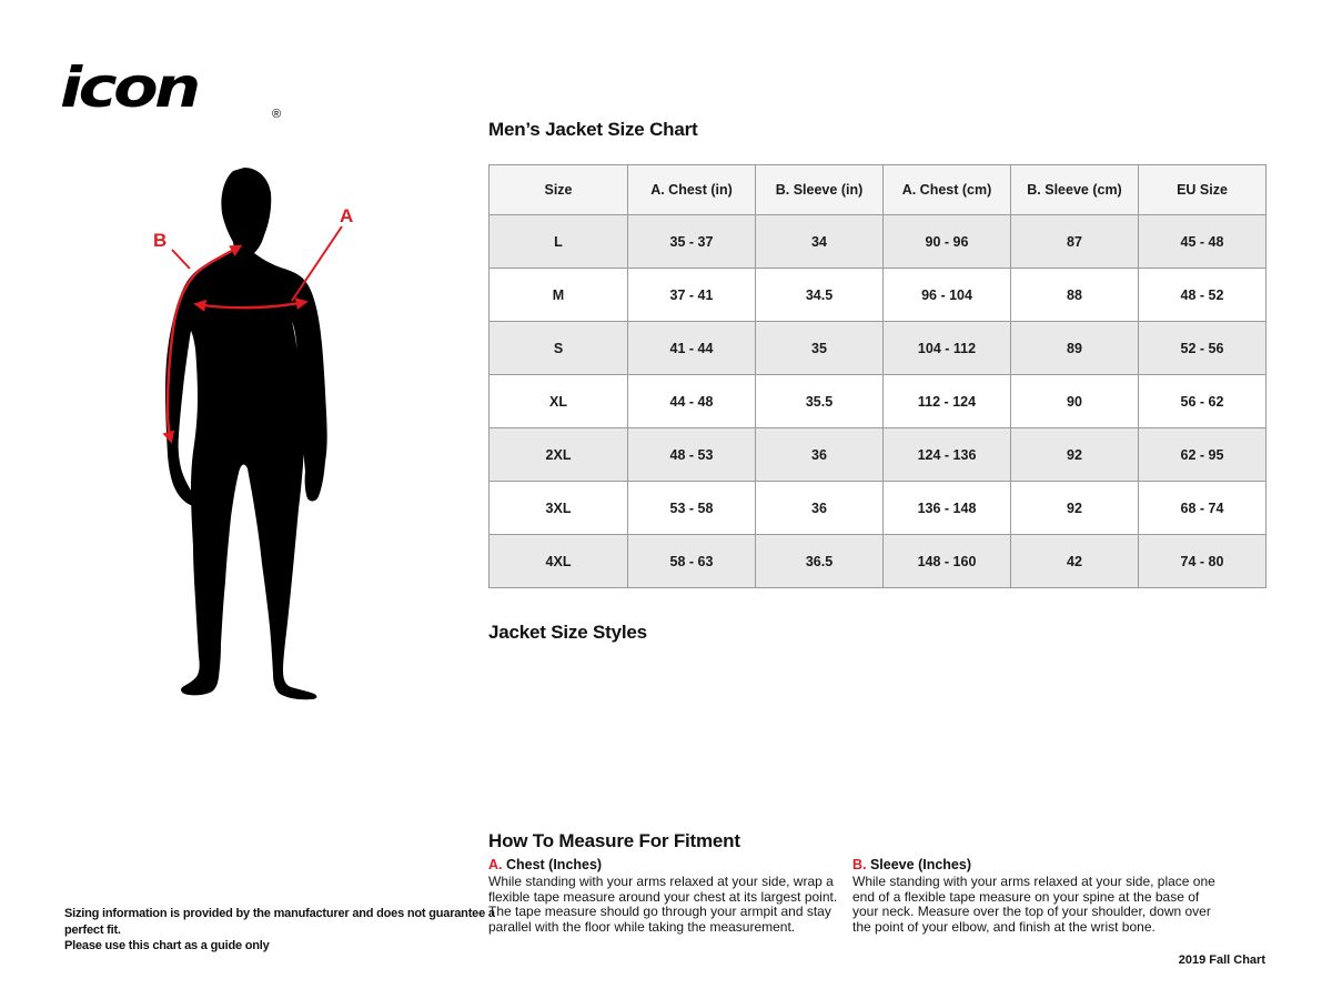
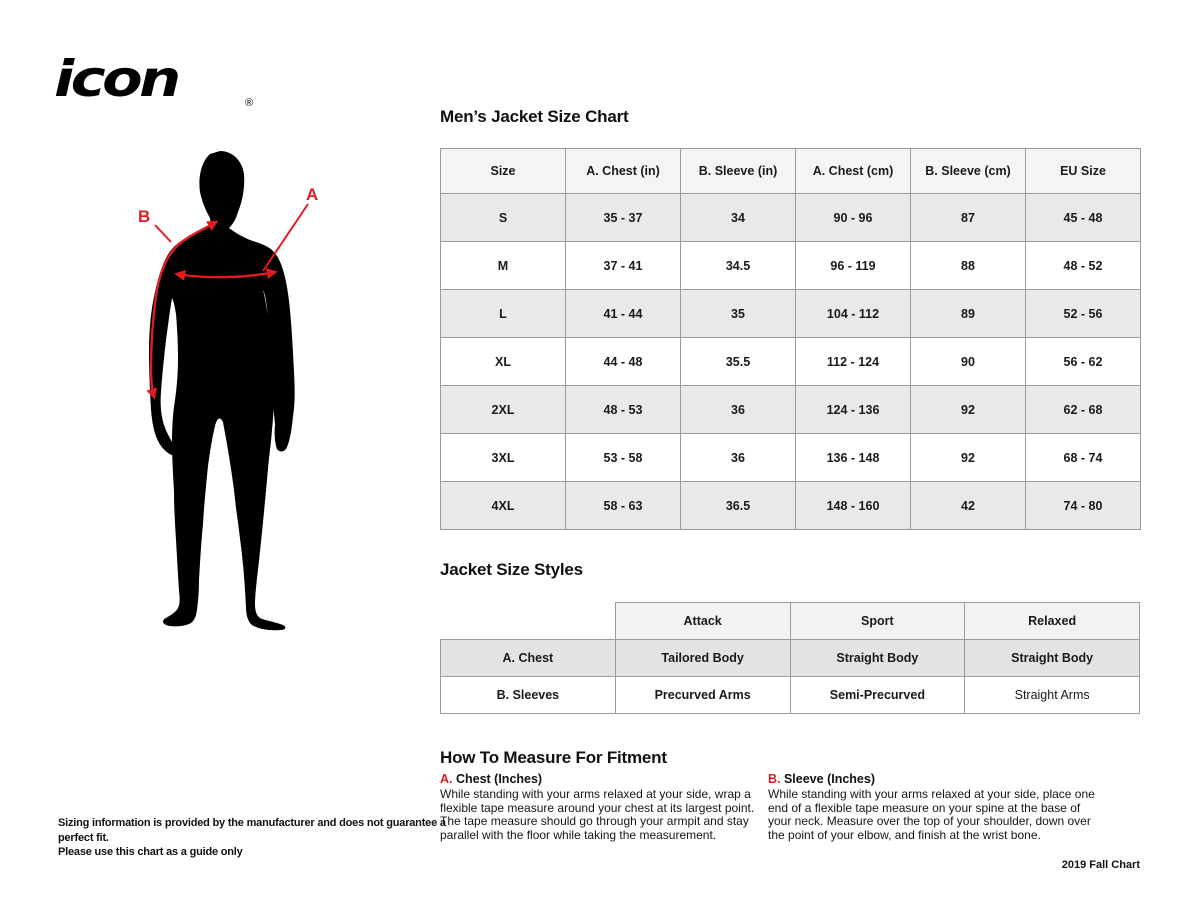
  icon
  ®
  A
  B
  Men’s Jacket Size Chart
  Jacket Size Styles
  How To Measure For Fitment
  Size	A. Chest (in)	B. Sleeve (in)	A. Chest (cm)	B. Sleeve (cm)	EU Size
- L	35 - 37	34	90 - 96	87	45 - 48
+ S	35 - 37	34	90 - 96	87	45 - 48
- M	37 - 41	34.5	96 - 104	88	48 - 52
+ M	37 - 41	34.5	96 - 119	88	48 - 52
- S	41 - 44	35	104 - 112	89	52 - 56
+ L	41 - 44	35	104 - 112	89	52 - 56
  XL	44 - 48	35.5	112 - 124	90	56 - 62
- 2XL	48 - 53	36	124 - 136	92	62 - 95
+ 2XL	48 - 53	36	124 - 136	92	62 - 68
  3XL	53 - 58	36	136 - 148	92	68 - 74
  4XL	58 - 63	36.5	148 - 160	42	74 - 80
+ 	Attack	Sport	Relaxed
+ A. Chest	Tailored Body	Straight Body	Straight Body
+ B. Sleeves	Precurved Arms	Semi-Precurved	Straight Arms
  A. Chest (Inches)
  While standing with your arms relaxed at your side, wrap a
  flexible tape measure around your chest at its largest point.
  The tape measure should go through your armpit and stay
  parallel with the floor while taking the measurement.
  B. Sleeve (Inches)
  While standing with your arms relaxed at your side, place one
  end of a flexible tape measure on your spine at the base of
  your neck. Measure over the top of your shoulder, down over
  the point of your elbow, and finish at the wrist bone.
  Sizing information is provided by the manufacturer and does not guarantee a perfect fit.
  Please use this chart as a guide only
  2019 Fall Chart
